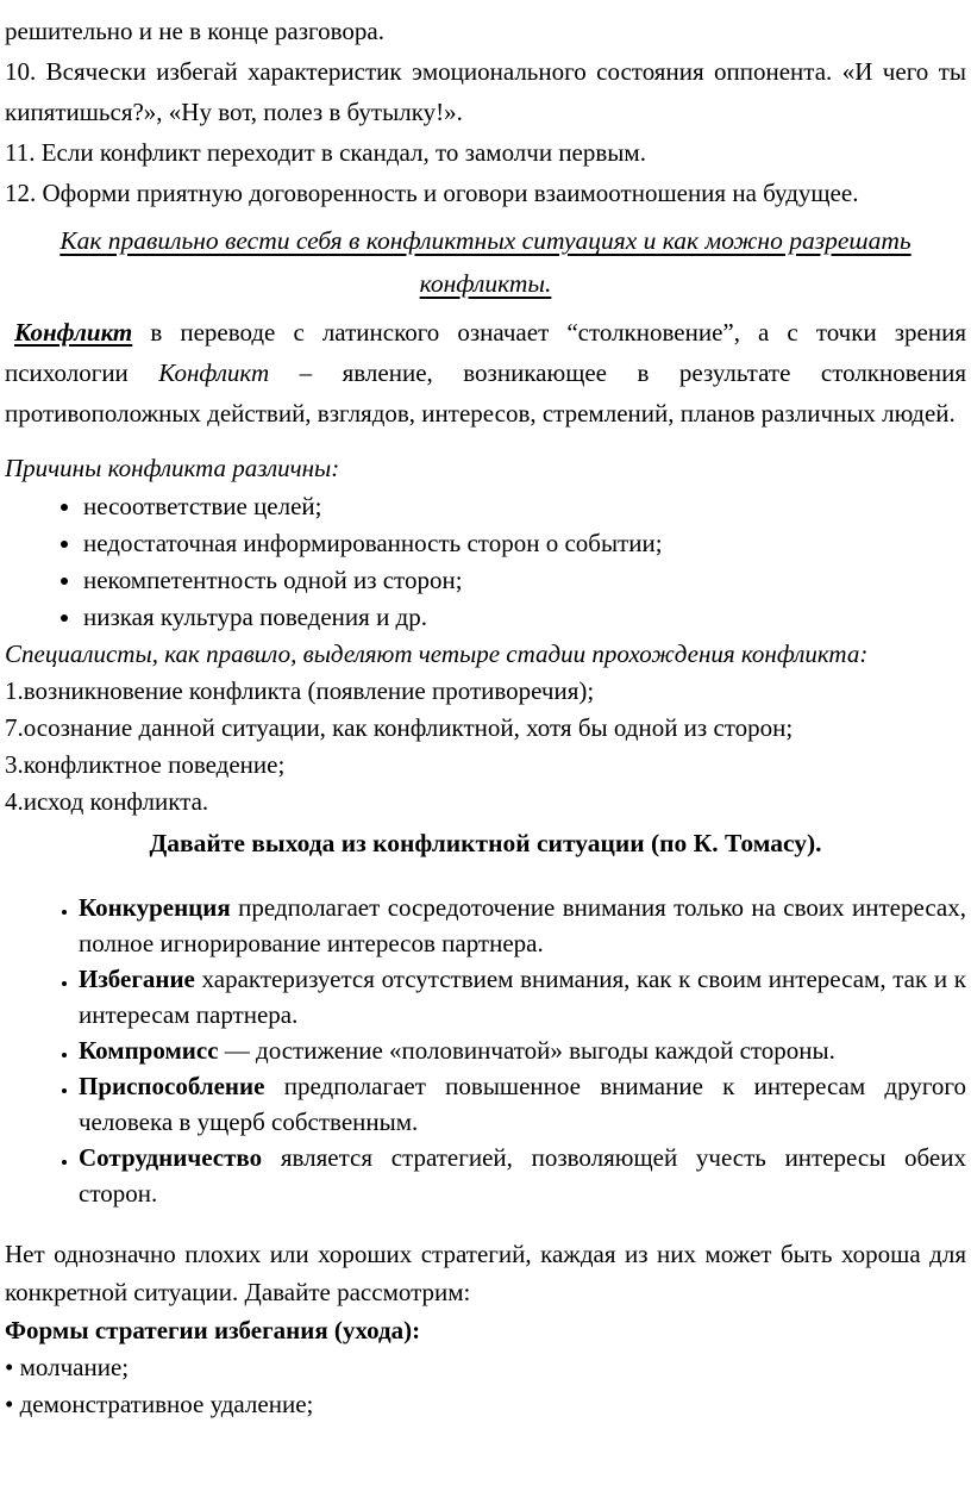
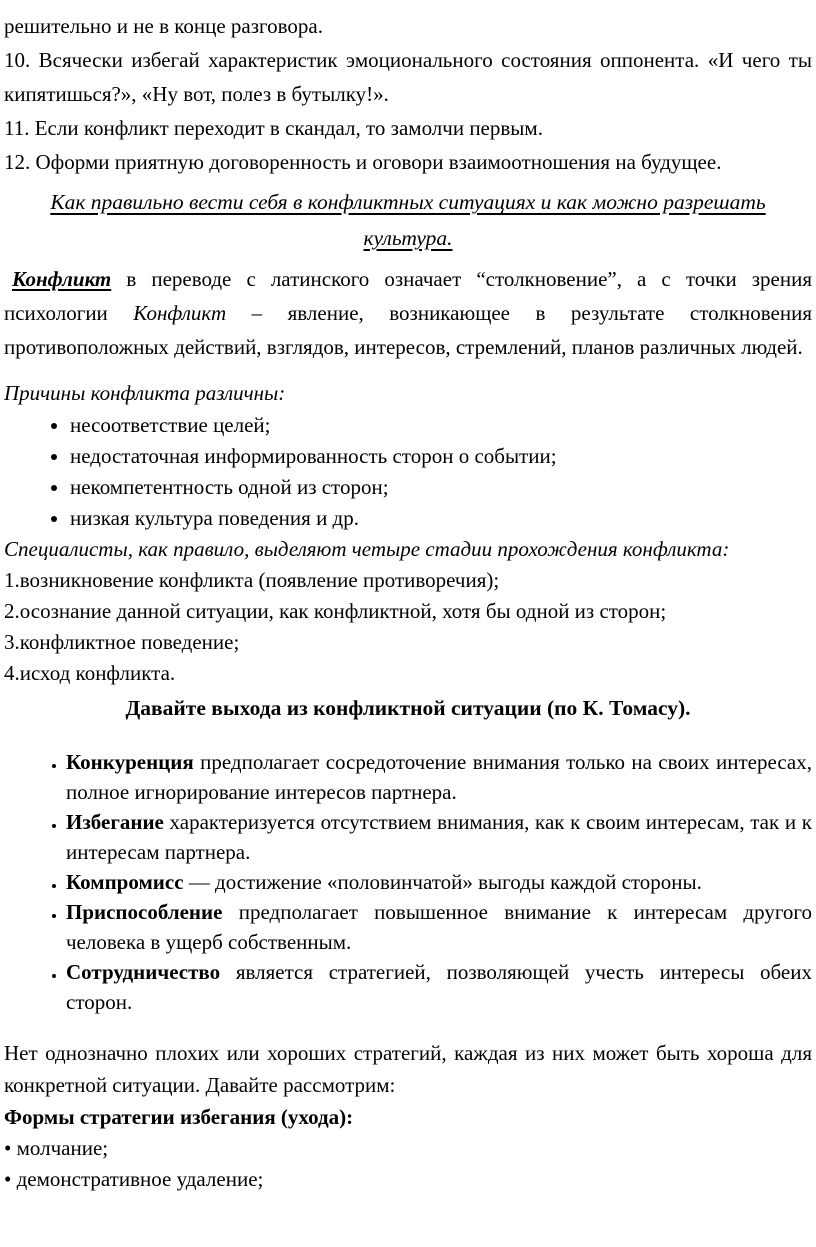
  решительно и не в конце разговора.
  10. Всячески избегай характеристик эмоционального состояния оппонента. «И чего ты кипятишься?», «Ну вот, полез в бутылку!».
  11. Если конфликт переходит в скандал, то замолчи первым.
  12. Оформи приятную договоренность и оговори взаимоотношения на будущее.
- Как правильно вести себя в конфликтных ситуациях и как можно разрешать конфликты.
+ Как правильно вести себя в конфликтных ситуациях и как можно разрешать культура.
  Конфликт в переводе с латинского означает “столкновение”, а с точки зрения психологии Конфликт – явление, возникающее в результате столкновения противоположных действий, взглядов, интересов, стремлений, планов различных людей.
  Причины конфликта различны:
  несоответствие целей;
  недостаточная информированность сторон о событии;
  некомпетентность одной из сторон;
  низкая культура поведения и др.
  Специалисты, как правило, выделяют четыре стадии прохождения конфликта:
  1.возникновение конфликта (появление противоречия);
- 7.осознание данной ситуации, как конфликтной, хотя бы одной из сторон;
+ 2.осознание данной ситуации, как конфликтной, хотя бы одной из сторон;
  3.конфликтное поведение;
  4.исход конфликта.
  Давайте выхода из конфликтной ситуации (по К. Томасу).
  Конкуренция предполагает сосредоточение внимания только на своих интересах, полное игнорирование интересов партнера.
  Избегание характеризуется отсутствием внимания, как к своим интересам, так и к интересам партнера.
  Компромисс — достижение «половинчатой» выгоды каждой стороны.
  Приспособление предполагает повышенное внимание к интересам другого человека в ущерб собственным.
  Сотрудничество является стратегией, позволяющей учесть интересы обеих сторон.
  Нет однозначно плохих или хороших стратегий, каждая из них может быть хороша для конкретной ситуации. Давайте рассмотрим:
  Формы стратегии избегания (ухода):
  • молчание;
  • демонстративное удаление;
